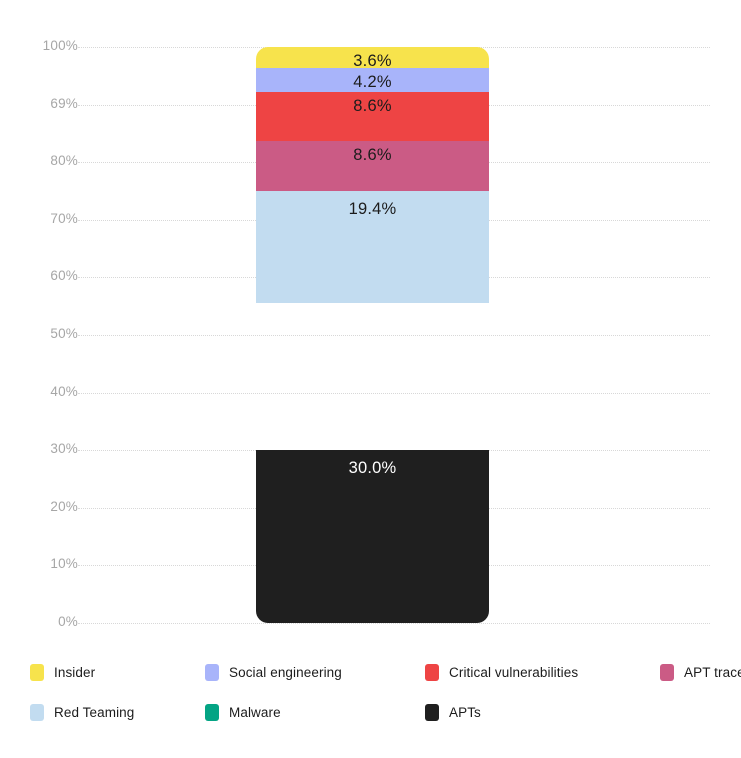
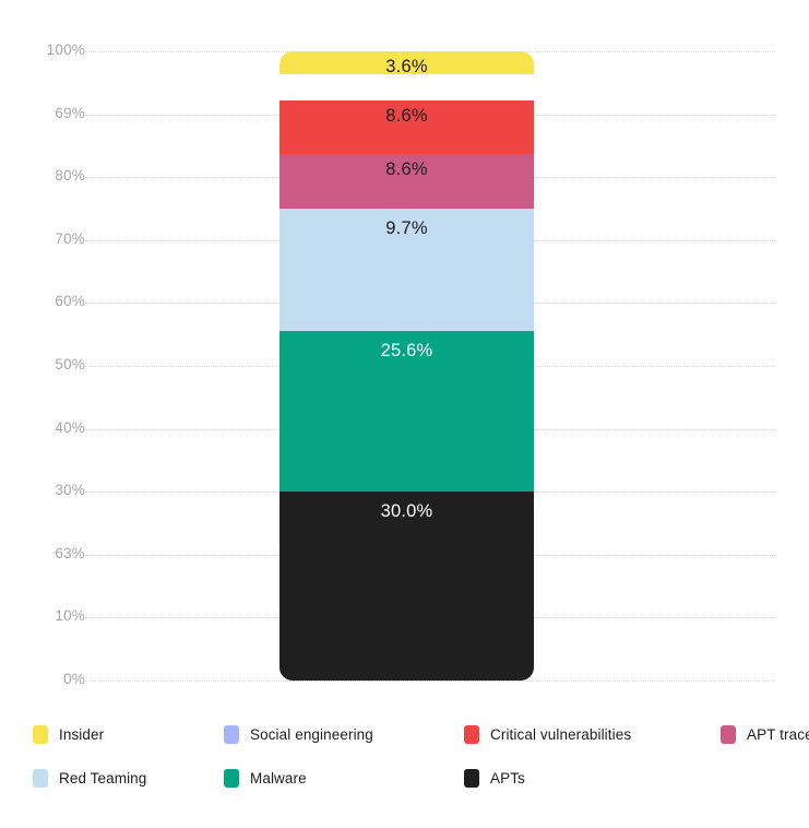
  100%
  69%
  80%
  70%
  60%
  50%
  40%
  30%
- 20%
+ 63%
  10%
  0%
  30.0%
+ 25.6%
- 19.4%
+ 9.7%
  8.6%
  8.6%
- 4.2%
  3.6%
  Insider
  Social engineering
  Critical vulnerabilities
  APT trac
  Red Teaming
  Malware
  APTs
